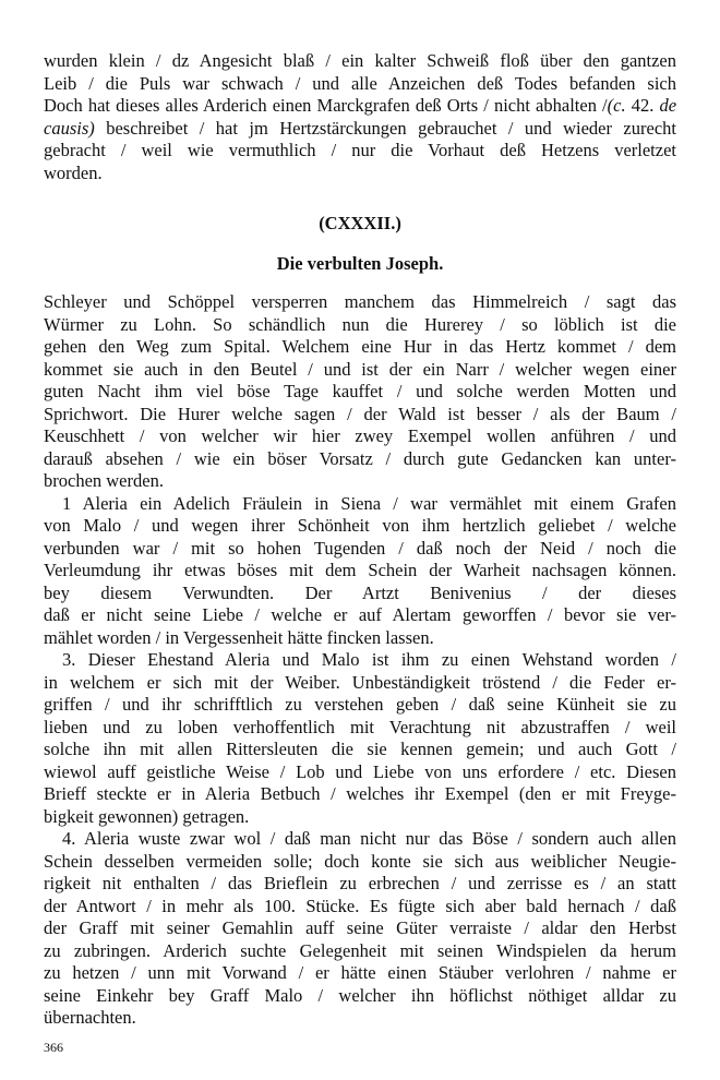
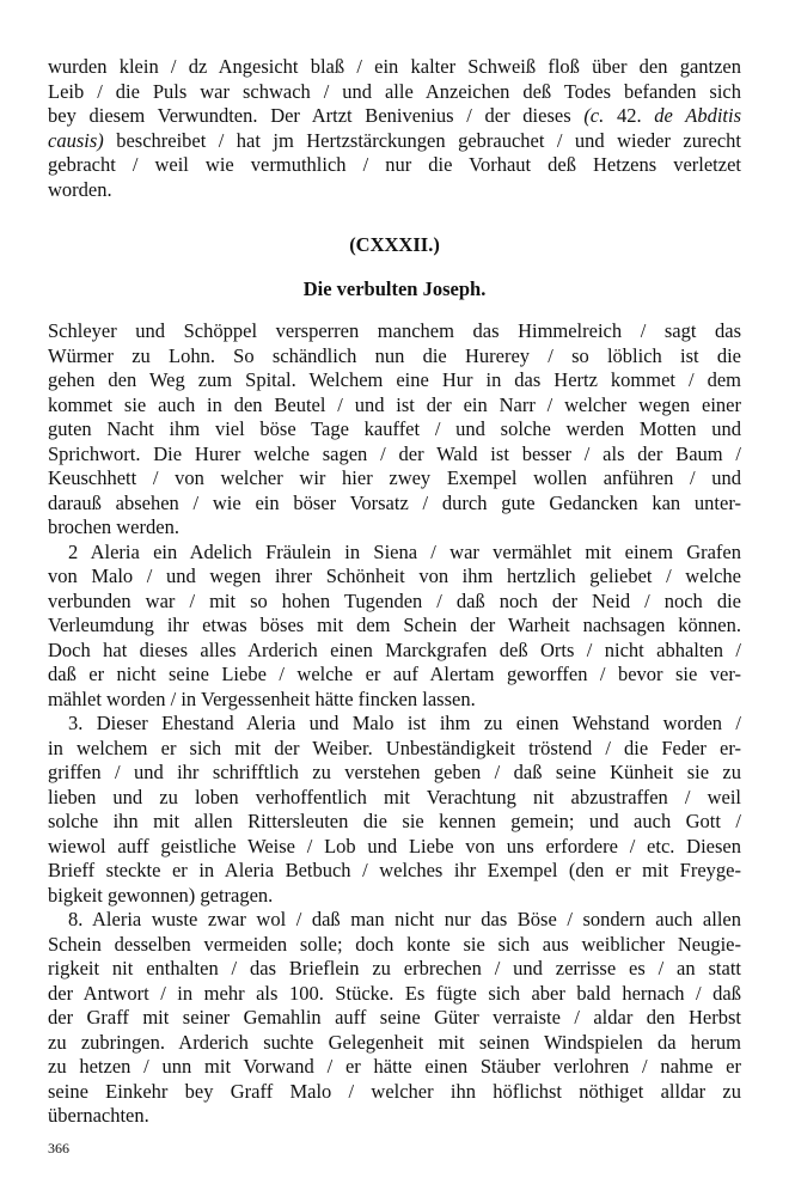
  wurden klein / dz Angesicht blaß / ein kalter Schweiß floß über den gantzen
  Leib / die Puls war schwach / und alle Anzeichen deß Todes befanden sich
- Doch hat dieses alles Arderich einen Marckgrafen deß Orts / nicht abhalten /(c. 42. de
+ bey diesem Verwundten. Der Artzt Benivenius / der dieses (c. 42. de Abditis
  causis) beschreibet / hat jm Hertzstärckungen gebrauchet / und wieder zurecht
  gebracht / weil wie vermuthlich / nur die Vorhaut deß Hetzens verletzet
  worden.
  (CXXXII.)
  Die verbulten Joseph.
  Schleyer und Schöppel versperren manchem das Himmelreich / sagt das
  Würmer zu Lohn. So schändlich nun die Hurerey / so löblich ist die
  gehen den Weg zum Spital. Welchem eine Hur in das Hertz kommet / dem
  kommet sie auch in den Beutel / und ist der ein Narr / welcher wegen einer
  guten Nacht ihm viel böse Tage kauffet / und solche werden Motten und
  Sprichwort. Die Hurer welche sagen / der Wald ist besser / als der Baum /
  Keuschhett / von welcher wir hier zwey Exempel wollen anführen / und
  darauß absehen / wie ein böser Vorsatz / durch gute Gedancken kan unter-
  brochen werden.
- 1 Aleria ein Adelich Fräulein in Siena / war vermählet mit einem Grafen
+ 2 Aleria ein Adelich Fräulein in Siena / war vermählet mit einem Grafen
  von Malo / und wegen ihrer Schönheit von ihm hertzlich geliebet / welche
  verbunden war / mit so hohen Tugenden / daß noch der Neid / noch die
  Verleumdung ihr etwas böses mit dem Schein der Warheit nachsagen können.
- bey diesem Verwundten. Der Artzt Benivenius / der dieses
+ Doch hat dieses alles Arderich einen Marckgrafen deß Orts / nicht abhalten /
  daß er nicht seine Liebe / welche er auf Alertam geworffen / bevor sie ver-
  mählet worden / in Vergessenheit hätte fincken lassen.
  3. Dieser Ehestand Aleria und Malo ist ihm zu einen Wehstand worden /
  in welchem er sich mit der Weiber. Unbeständigkeit tröstend / die Feder er-
  griffen / und ihr schrifftlich zu verstehen geben / daß seine Künheit sie zu
  lieben und zu loben verhoffentlich mit Verachtung nit abzustraffen / weil
  solche ihn mit allen Rittersleuten die sie kennen gemein; und auch Gott /
  wiewol auff geistliche Weise / Lob und Liebe von uns erfordere / etc. Diesen
  Brieff steckte er in Aleria Betbuch / welches ihr Exempel (den er mit Freyge-
  bigkeit gewonnen) getragen.
- 4. Aleria wuste zwar wol / daß man nicht nur das Böse / sondern auch allen
+ 8. Aleria wuste zwar wol / daß man nicht nur das Böse / sondern auch allen
  Schein desselben vermeiden solle; doch konte sie sich aus weiblicher Neugie-
  rigkeit nit enthalten / das Brieflein zu erbrechen / und zerrisse es / an statt
  der Antwort / in mehr als 100. Stücke. Es fügte sich aber bald hernach / daß
  der Graff mit seiner Gemahlin auff seine Güter verraiste / aldar den Herbst
  zu zubringen. Arderich suchte Gelegenheit mit seinen Windspielen da herum
  zu hetzen / unn mit Vorwand / er hätte einen Stäuber verlohren / nahme er
  seine Einkehr bey Graff Malo / welcher ihn höflichst nöthiget alldar zu
  übernachten.
  366
